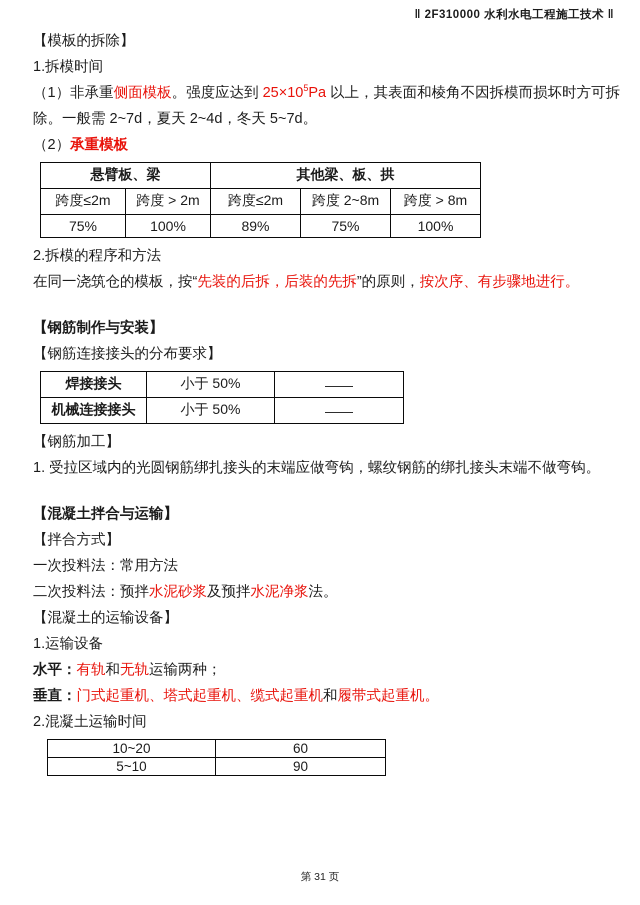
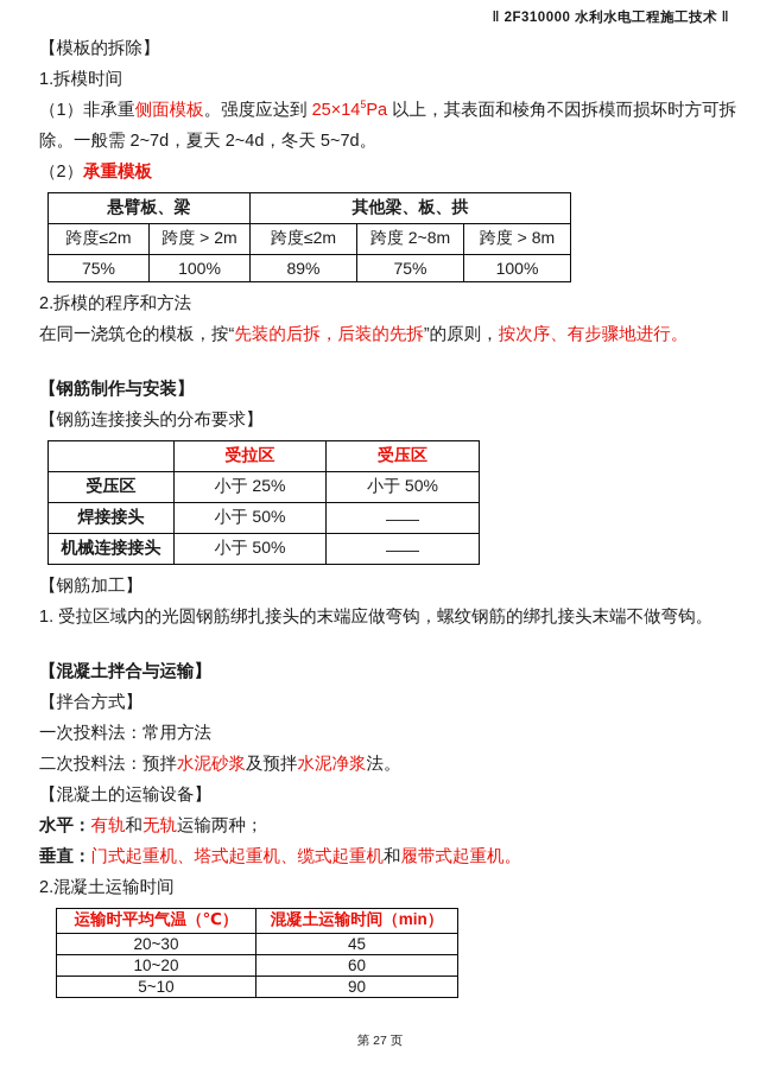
  ‖ 2F310000 水利水电工程施工技术 ‖
  【模板的拆除】
  1.拆模时间
- （1）非承重侧面模板。强度应达到 25×105Pa 以上，其表面和棱角不因拆模而损坏时方可拆除。一般需 2~7d，夏天 2~4d，冬天 5~7d。
+ （1）非承重侧面模板。强度应达到 25×145Pa 以上，其表面和棱角不因拆模而损坏时方可拆除。一般需 2~7d，夏天 2~4d，冬天 5~7d。
  （2）承重模板
  悬臂板、梁	其他梁、板、拱
  跨度≤2m	跨度 > 2m	跨度≤2m	跨度 2~8m	跨度 > 8m
  75%	100%	89%	75%	100%
  2.拆模的程序和方法
  在同一浇筑仓的模板，按“先装的后拆，后装的先拆”的原则，按次序、有步骤地进行。
  【钢筋制作与安装】
  【钢筋连接接头的分布要求】
+ 	受拉区	受压区
+ 受压区	小于 25%	小于 50%
  焊接接头	小于 50%	——
  机械连接接头	小于 50%	——
  【钢筋加工】
  1. 受拉区域内的光圆钢筋绑扎接头的末端应做弯钩，螺纹钢筋的绑扎接头末端不做弯钩。
  【混凝土拌合与运输】
  【拌合方式】
  一次投料法：常用方法
  二次投料法：预拌水泥砂浆及预拌水泥净浆法。
  【混凝土的运输设备】
- 1.运输设备
  水平：有轨和无轨运输两种；
  垂直：门式起重机、塔式起重机、缆式起重机和履带式起重机。
  2.混凝土运输时间
+ 运输时平均气温（℃）	混凝土运输时间（min）
+ 20~30	45
  10~20	60
  5~10	90
- 第 31 页
+ 第 27 页
